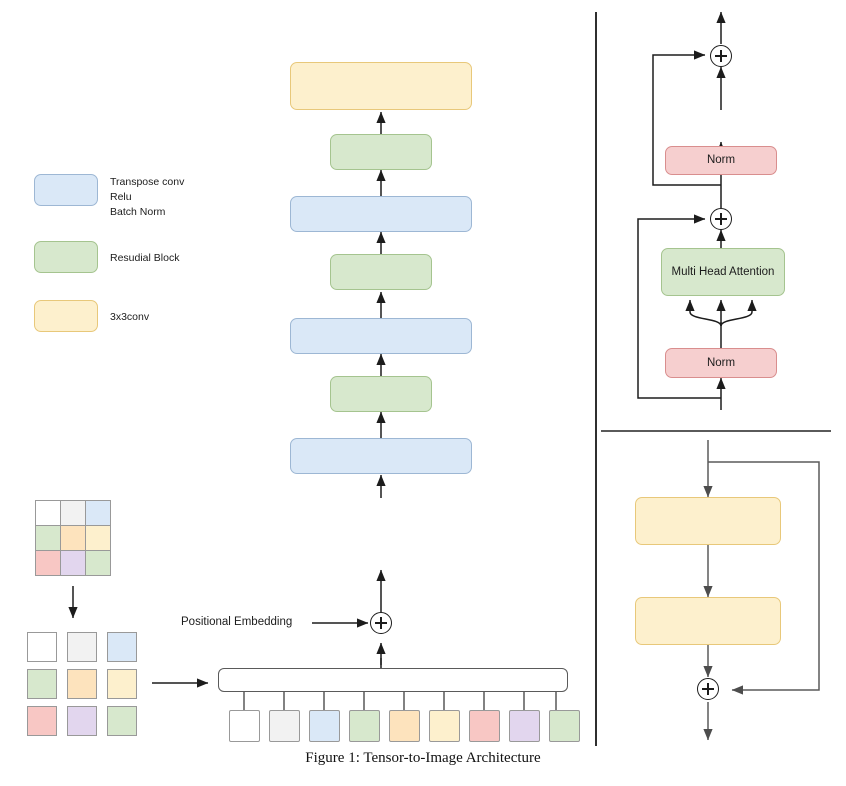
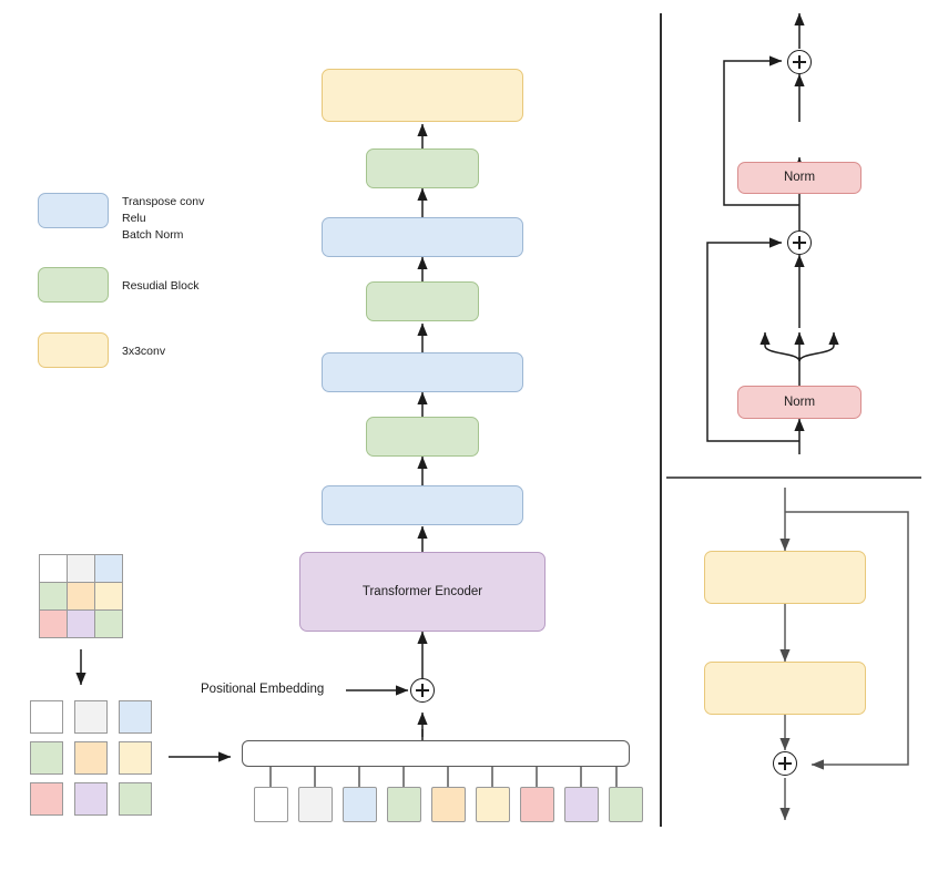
  Transpose conv
  Relu
  Batch Norm
  Resudial Block
  3x3conv
  Positional Embedding
+ Transformer Encoder
  Norm
- Multi Head Attention
  Norm
- Figure 1: Tensor-to-Image Architecture
